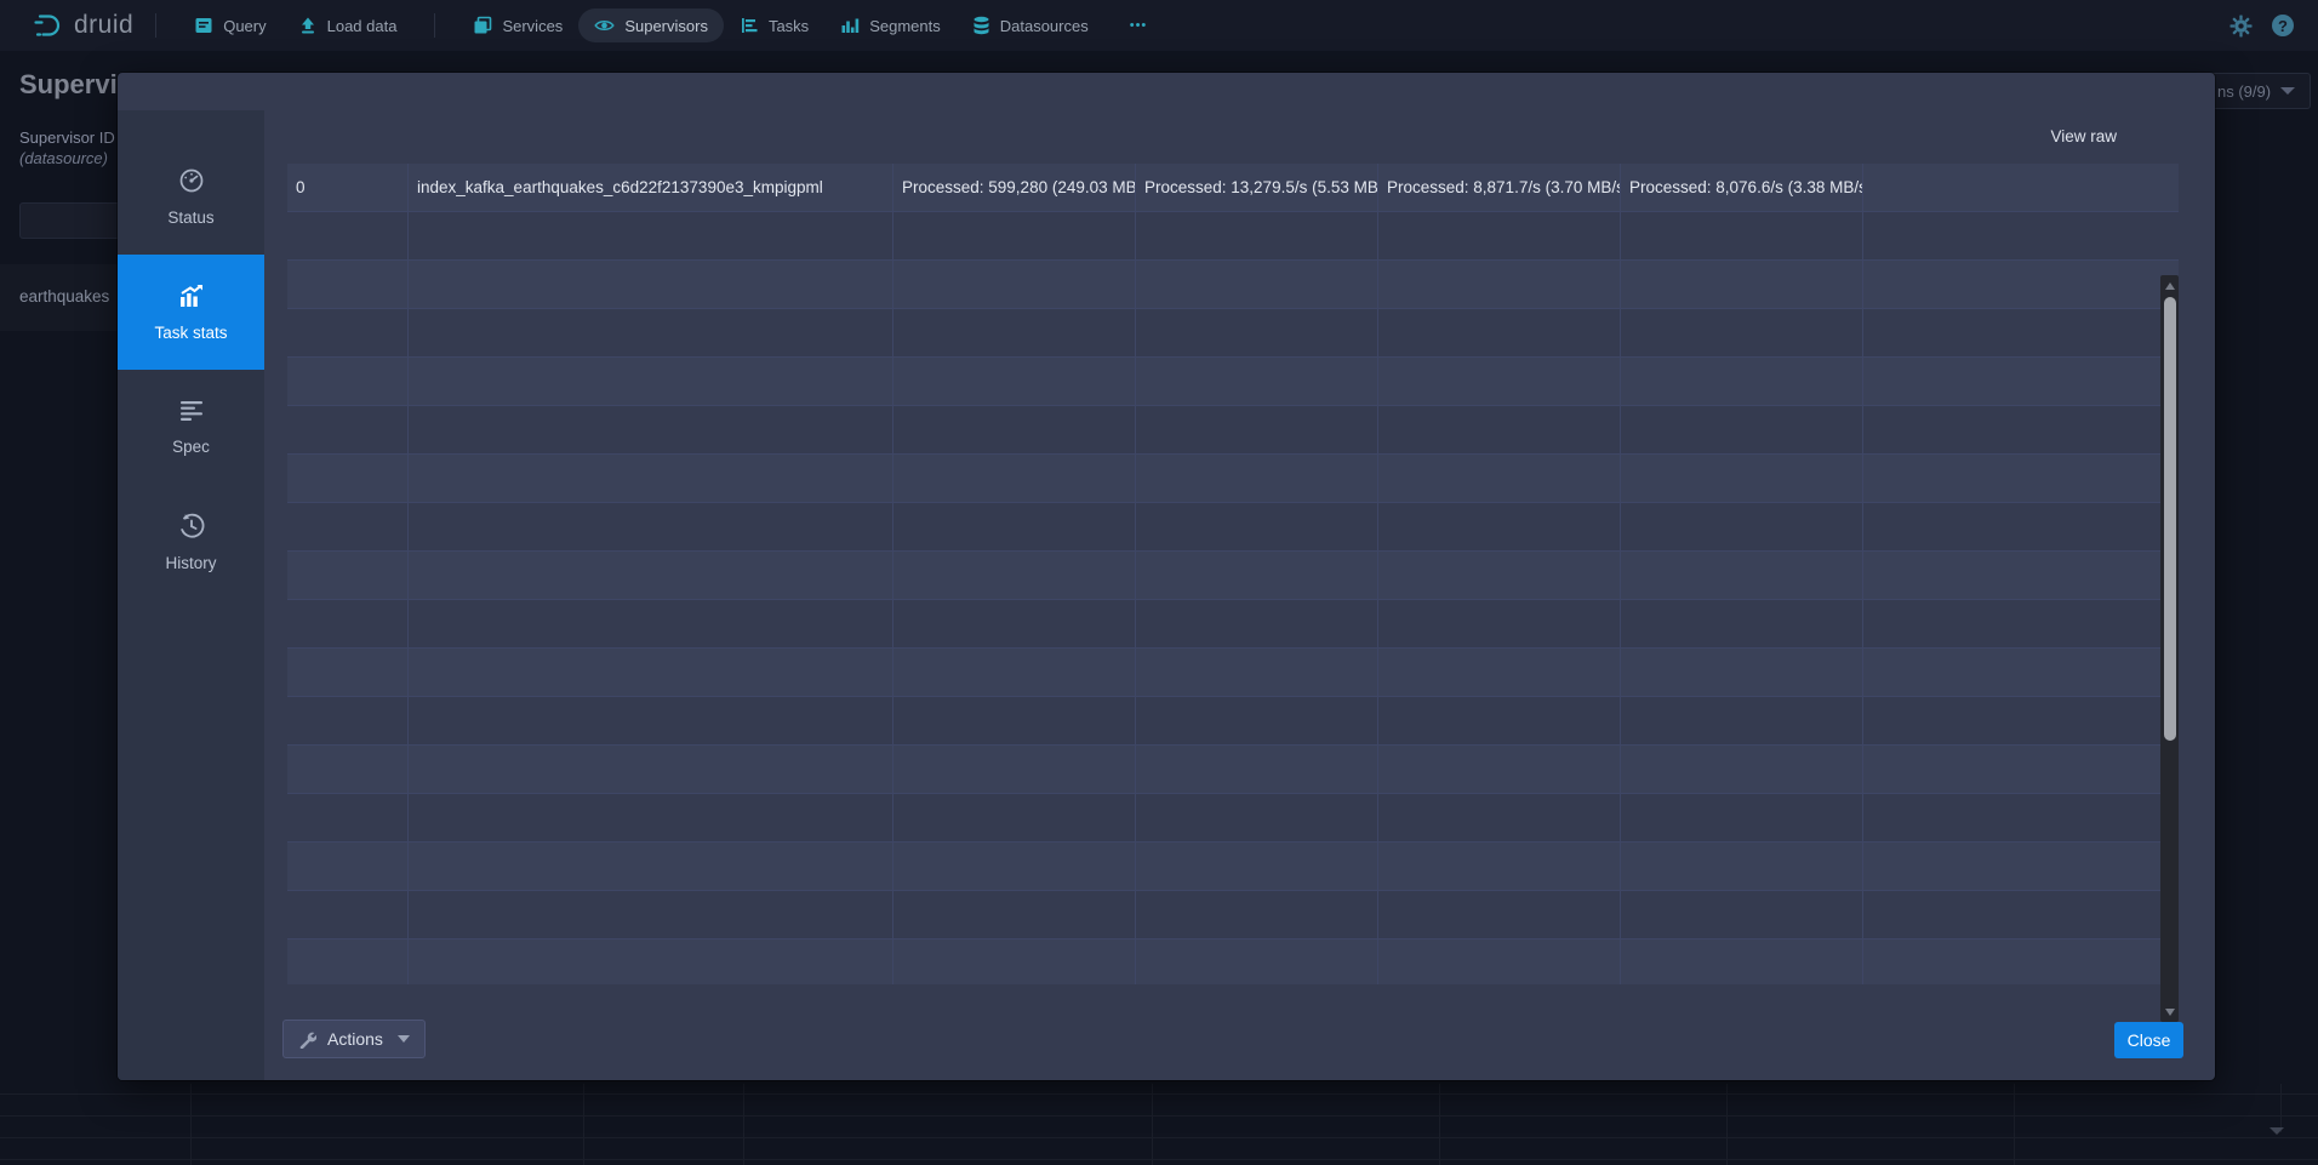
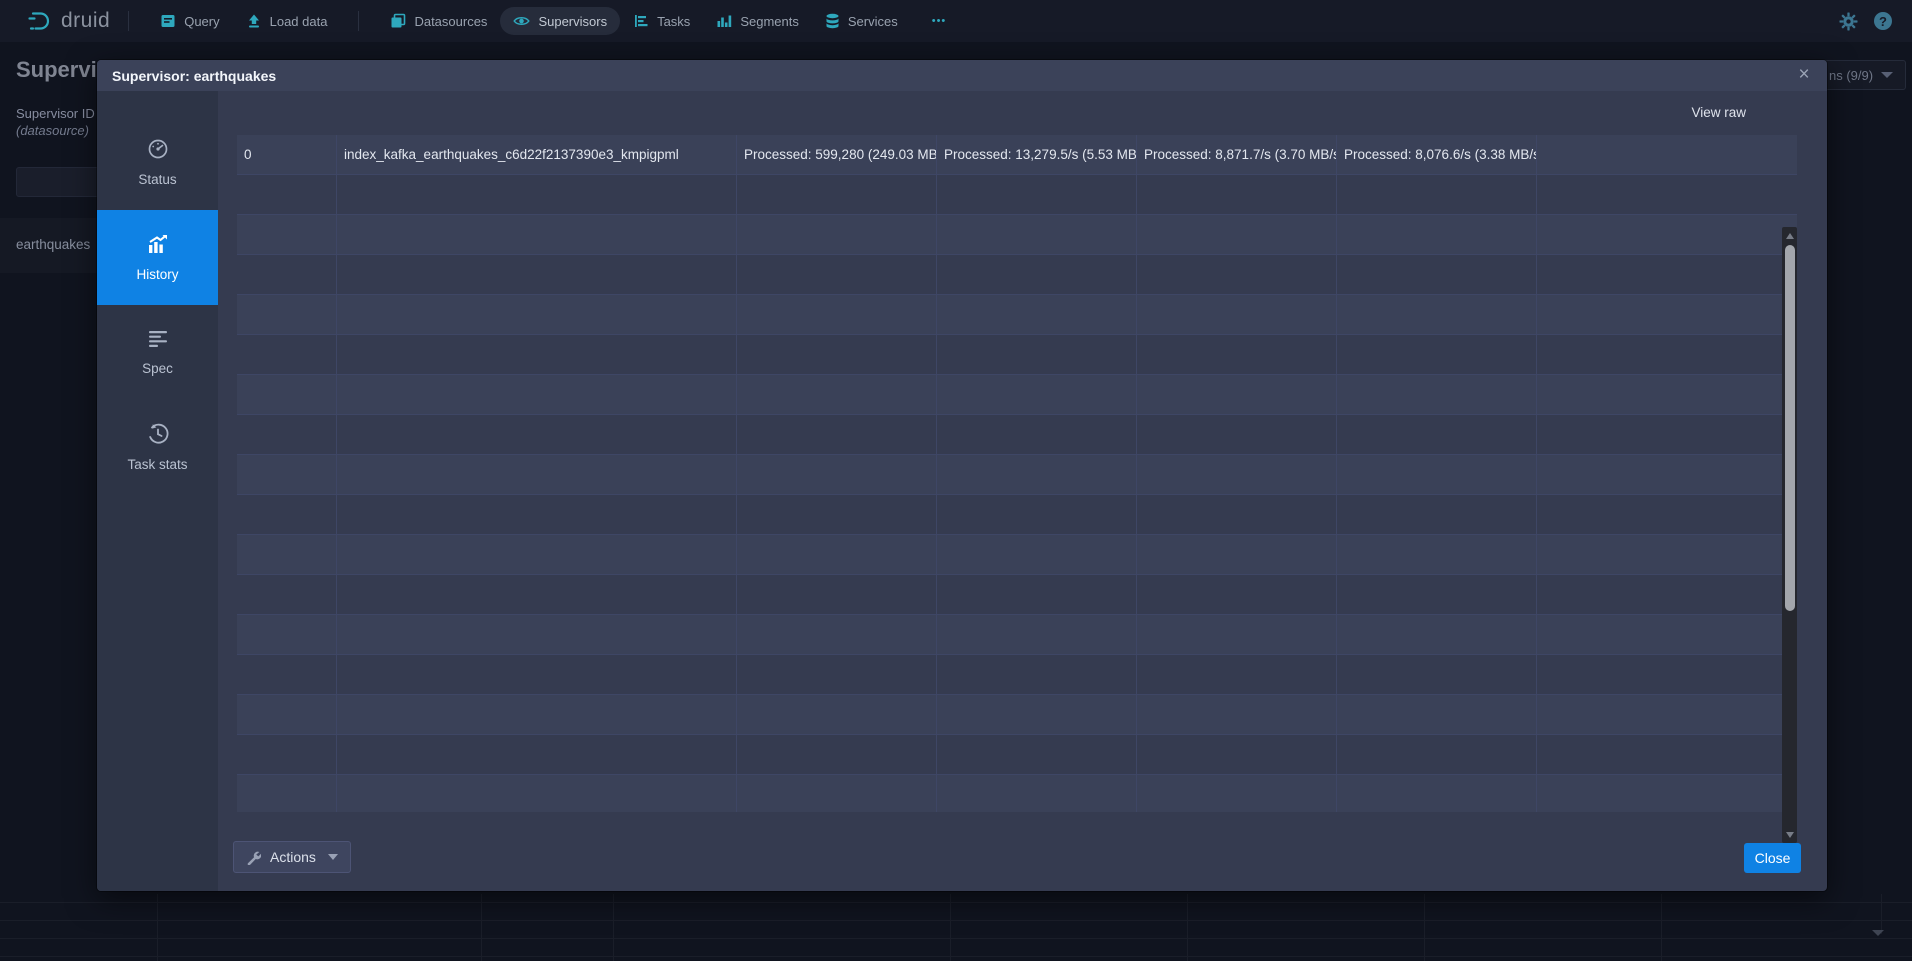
  druid
  Query
  Load data
- Services
+ Datasources
  Supervisors
  Tasks
  Segments
- Datasources
+ Services
  •••
  ?
  Supervisor ID
  (datasource)
  earthquakes
  ns (9/9)
+ Supervisor: earthquakes
+ ×
  Status
- Task stats
+ History
  Spec
- History
+ Task stats
  View raw
  0
  index_kafka_earthquakes_c6d22f2137390e3_kmpigpml
  Processed: 599,280 (249.03 MB
  Processed: 13,279.5/s (5.53 MB
  Processed: 8,871.7/s (3.70 MB/s
  Processed: 8,076.6/s (3.38 MB/s
  Actions
  Close
